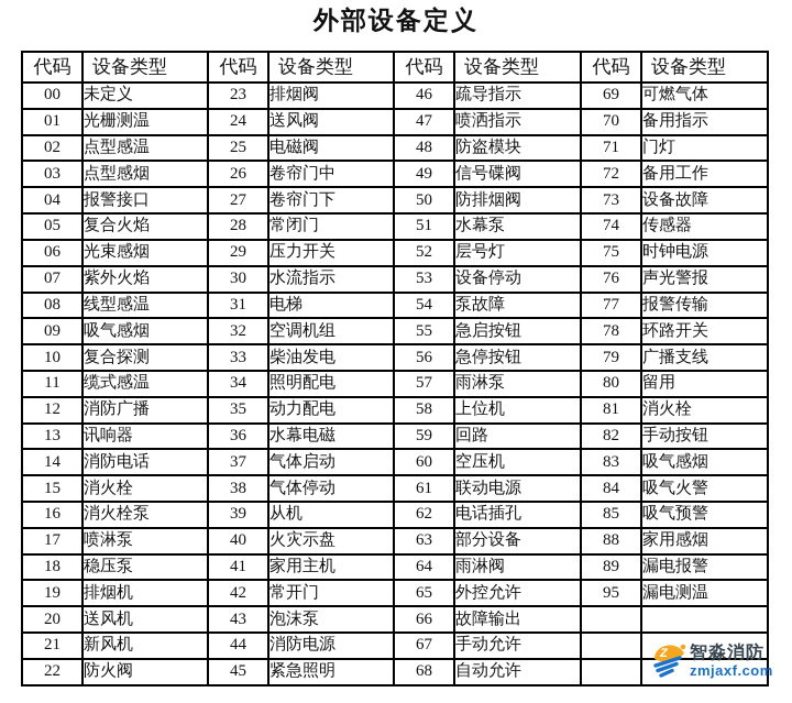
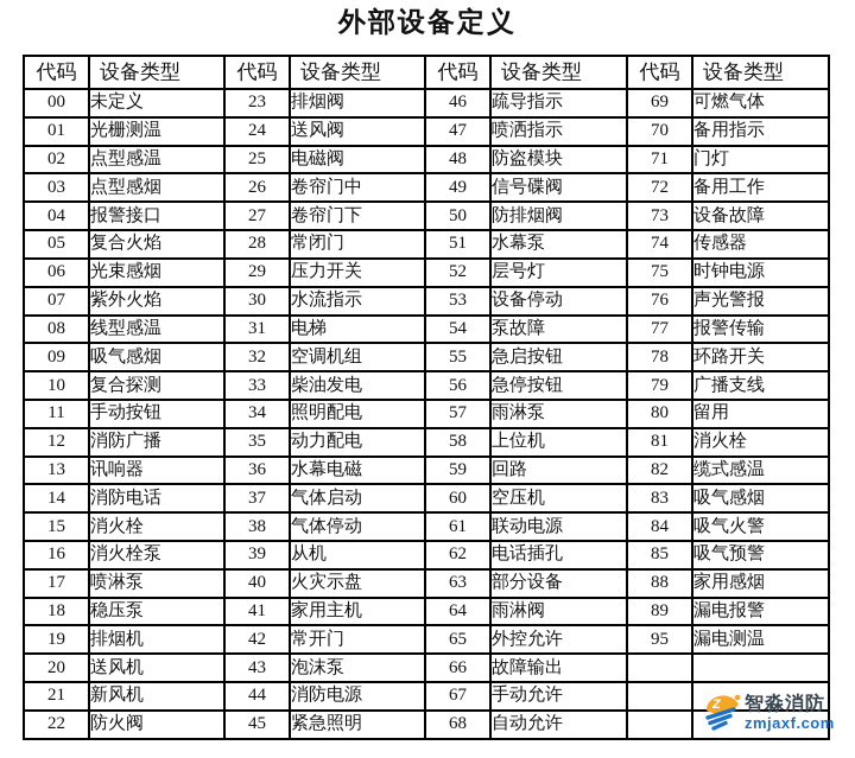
  外部设备定义
  代码	设备类型	代码	设备类型	代码	设备类型	代码	设备类型
  00	未定义	23	排烟阀	46	疏导指示	69	可燃气体
  01	光栅测温	24	送风阀	47	喷洒指示	70	备用指示
  02	点型感温	25	电磁阀	48	防盗模块	71	门灯
  03	点型感烟	26	卷帘门中	49	信号碟阀	72	备用工作
  04	报警接口	27	卷帘门下	50	防排烟阀	73	设备故障
  05	复合火焰	28	常闭门	51	水幕泵	74	传感器
  06	光束感烟	29	压力开关	52	层号灯	75	时钟电源
  07	紫外火焰	30	水流指示	53	设备停动	76	声光警报
  08	线型感温	31	电梯	54	泵故障	77	报警传输
  09	吸气感烟	32	空调机组	55	急启按钮	78	环路开关
  10	复合探测	33	柴油发电	56	急停按钮	79	广播支线
- 11	缆式感温	34	照明配电	57	雨淋泵	80	留用
+ 11	手动按钮	34	照明配电	57	雨淋泵	80	留用
  12	消防广播	35	动力配电	58	上位机	81	消火栓
- 13	讯响器	36	水幕电磁	59	回路	82	手动按钮
+ 13	讯响器	36	水幕电磁	59	回路	82	缆式感温
  14	消防电话	37	气体启动	60	空压机	83	吸气感烟
  15	消火栓	38	气体停动	61	联动电源	84	吸气火警
  16	消火栓泵	39	从机	62	电话插孔	85	吸气预警
  17	喷淋泵	40	火灾示盘	63	部分设备	88	家用感烟
  18	稳压泵	41	家用主机	64	雨淋阀	89	漏电报警
  19	排烟机	42	常开门	65	外控允许	95	漏电测温
  20	送风机	43	泡沫泵	66	故障输出
  21	新风机	44	消防电源	67	手动允许
  22	防火阀	45	紧急照明	68	自动允许
  Z
  智淼消防
  zmjaxf.com
